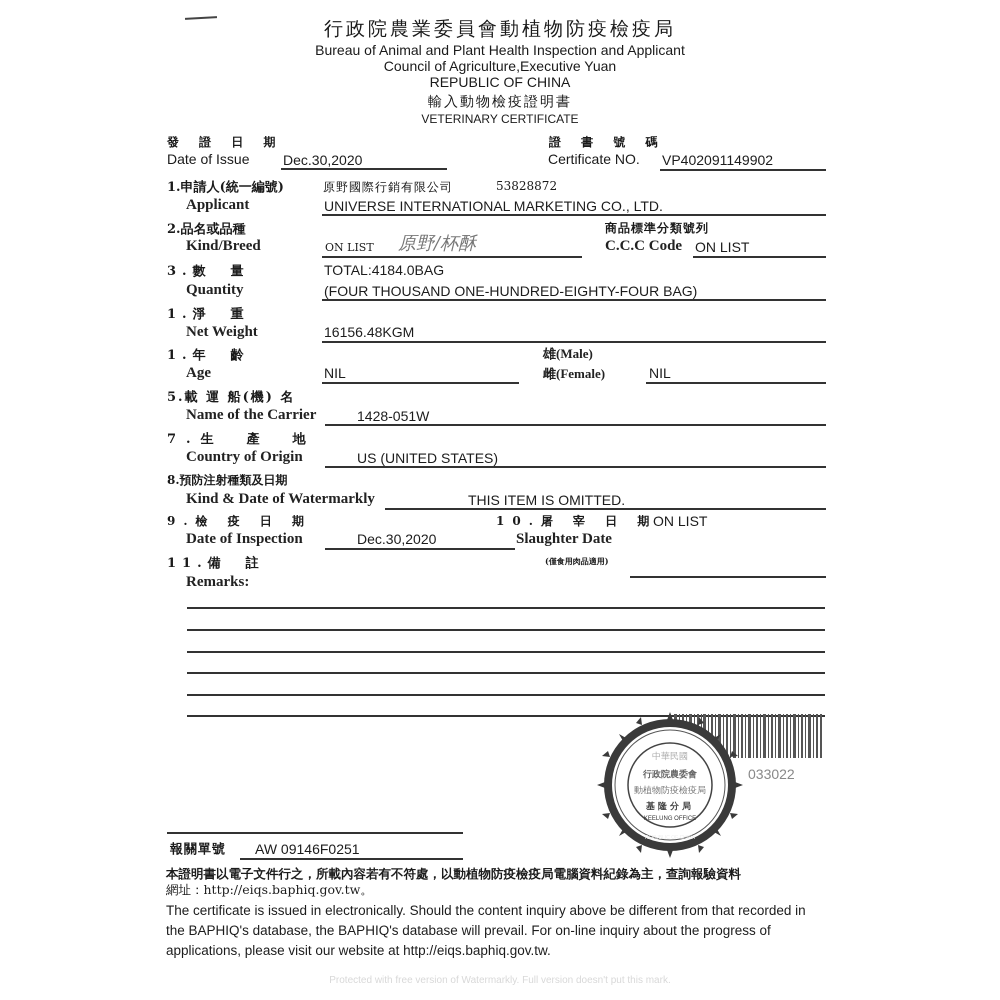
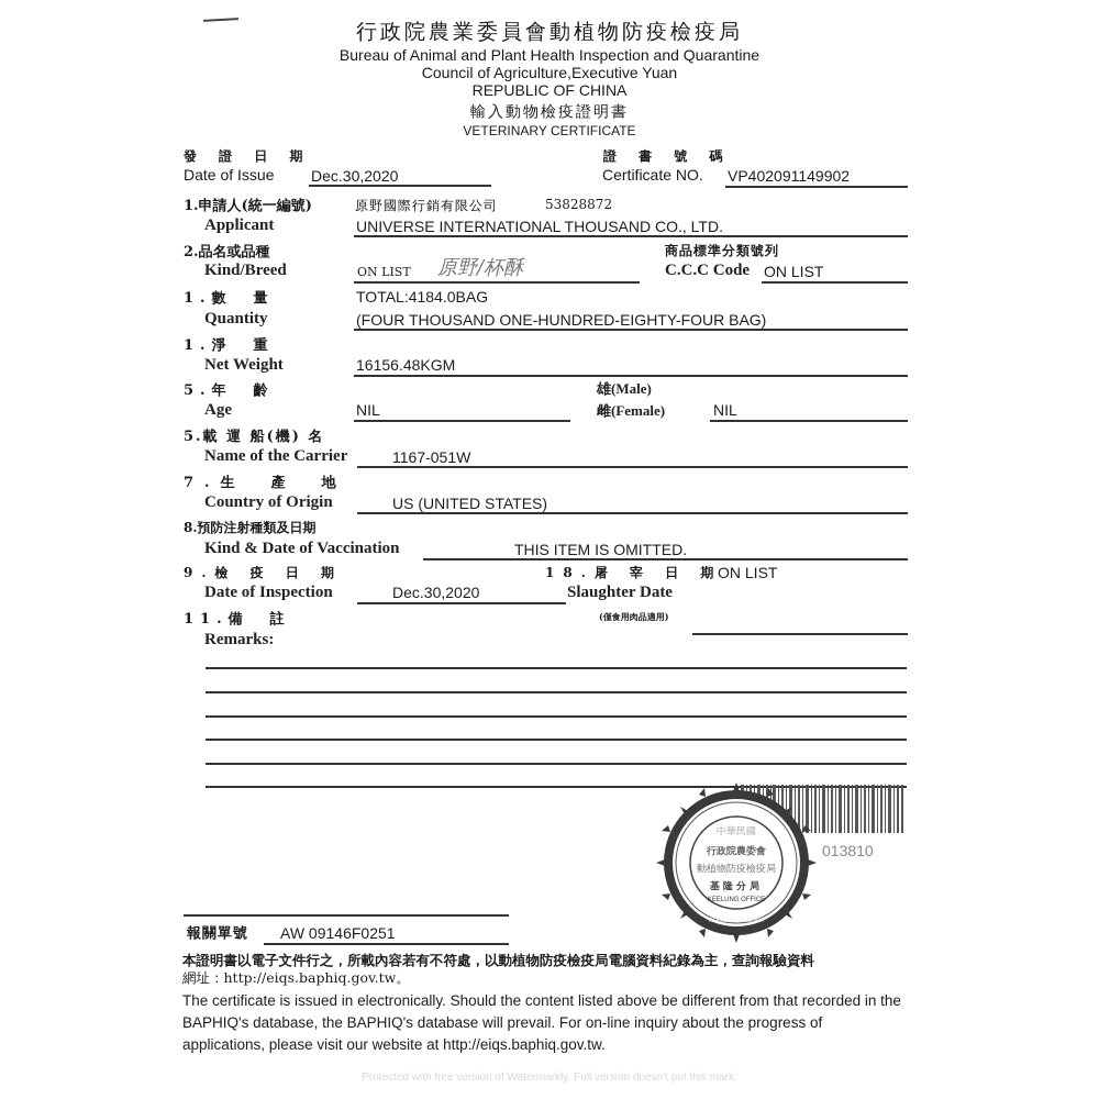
  行政院農業委員會動植物防疫檢疫局
- Bureau of Animal and Plant Health Inspection and Applicant
+ Bureau of Animal and Plant Health Inspection and Quarantine
  Council of Agriculture,Executive Yuan
  REPUBLIC OF CHINA
  輸入動物檢疫證明書
  VETERINARY CERTIFICATE
  發 證 日 期
  Date of Issue
  Dec.30,2020
  證 書 號 碼
  Certificate NO.
  VP402091149902
  1.申請人(統一編號)
  原野國際行銷有限公司
  53828872
  Applicant
- UNIVERSE INTERNATIONAL MARKETING CO., LTD.
+ UNIVERSE INTERNATIONAL THOUSAND CO., LTD.
  2.品名或品種
  商品標準分類號列
  Kind/Breed
  ON LIST
  原野/杯酥
  C.C.C Code
  ON LIST
- 3.數 量
+ 1.數 量
  TOTAL:4184.0BAG
  Quantity
  (FOUR THOUSAND ONE-HUNDRED-EIGHTY-FOUR BAG)
  1.淨 重
  Net Weight
  16156.48KGM
- 1.年 齡
+ 5.年 齡
  雄(Male)
  Age
  NIL
  雌(Female)
  NIL
  5.載 運 船(機) 名
  Name of the Carrier
- 1428-051W
+ 1167-051W
  7.生 產 地
  Country of Origin
  US (UNITED STATES)
  8.預防注射種類及日期
- Kind & Date of Watermarkly
+ Kind & Date of Vaccination
  THIS ITEM IS OMITTED.
  9.檢 疫 日 期
- 10.屠 宰 日 期
+ 18.屠 宰 日 期
  ON LIST
  Date of Inspection
  Dec.30,2020
  Slaughter Date
  11.備 註
  (僅食用肉品適用)
  Remarks:
- 033022
+ 013810
  中華民國
  行政院農委會
  動植物防疫檢疫局
  基隆分局
  報關單號
  AW 09146F0251
  本證明書以電子文件行之，所載內容若有不符處，以動植物防疫檢疫局電腦資料紀錄為主，查詢報驗資料
  網址：http://eiqs.baphiq.gov.tw。
- The certificate is issued in electronically. Should the content inquiry above be different from that recorded in the BAPHIQ's database, the BAPHIQ's database will prevail. For on-line inquiry about the progress of applications, please visit our website at http://eiqs.baphiq.gov.tw.
+ The certificate is issued in electronically. Should the content listed above be different from that recorded in the BAPHIQ's database, the BAPHIQ's database will prevail. For on-line inquiry about the progress of applications, please visit our website at http://eiqs.baphiq.gov.tw.
  Protected with free version of Watermarkly. Full version doesn't put this mark.
